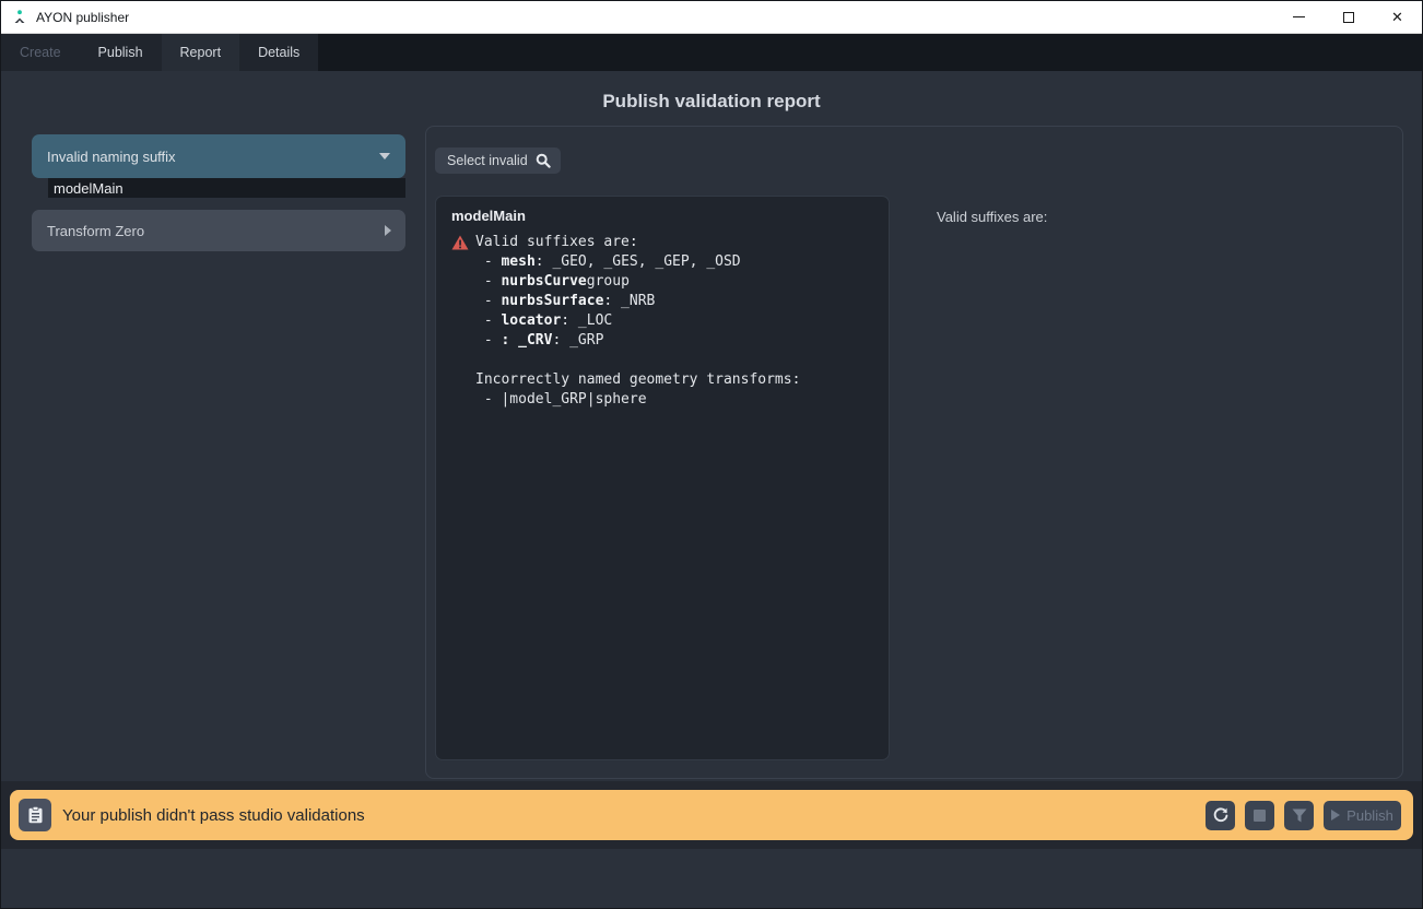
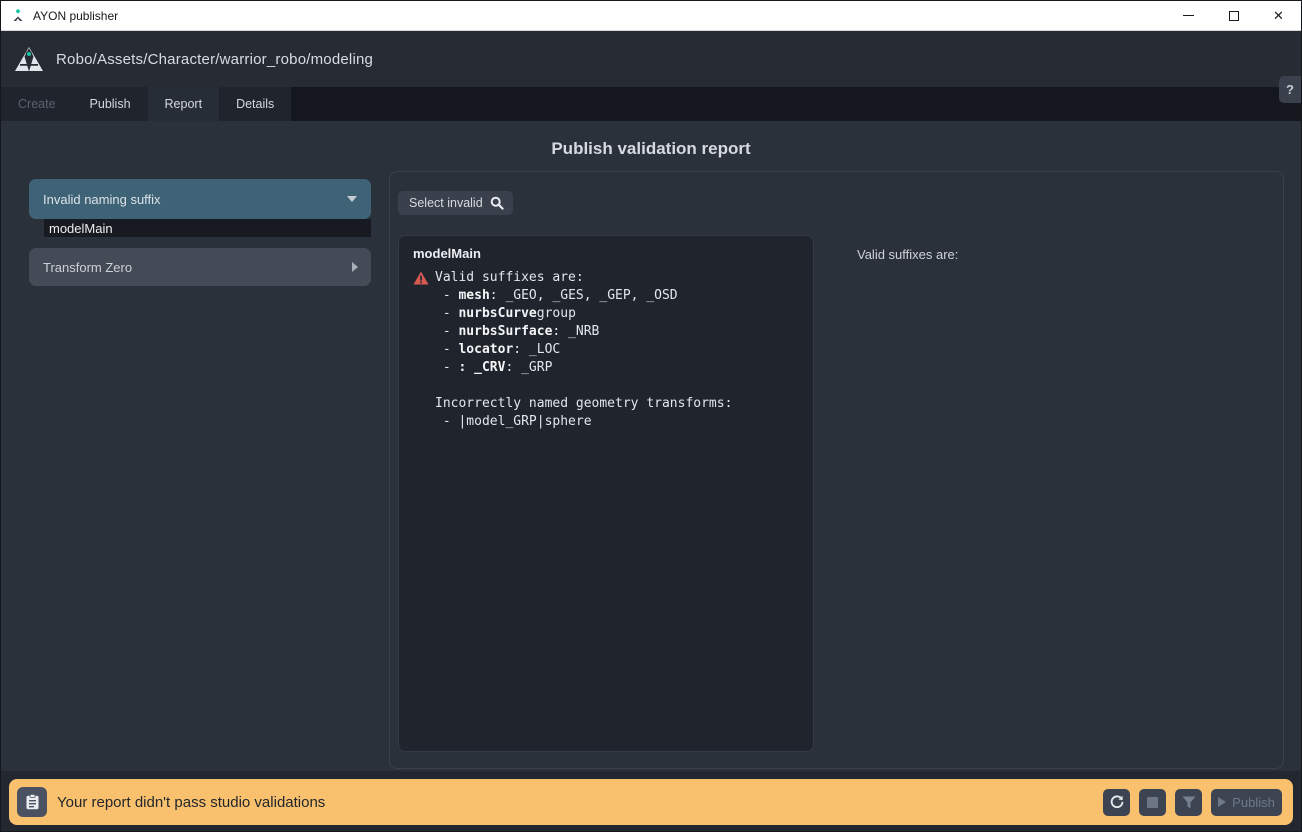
  AYON publisher
  ✕
+ Robo/Assets/Character/warrior_robo/modeling
+ ?
  Create
  Publish
  Report
  Details
  Publish validation report
  Invalid naming suffix
  modelMain
  Transform Zero
  Select invalid
  modelMain
  Valid suffixes are:
  - mesh: _GEO, _GES, _GEP, _OSD
  - nurbsCurvegroup
  - nurbsSurface: _NRB
  - locator: _LOC
  - : _CRV: _GRP
  Incorrectly named geometry transforms:
  - |model_GRP|sphere
  Valid suffixes are:
- Your publish didn't pass studio validations
+ Your report didn't pass studio validations
  Publish
